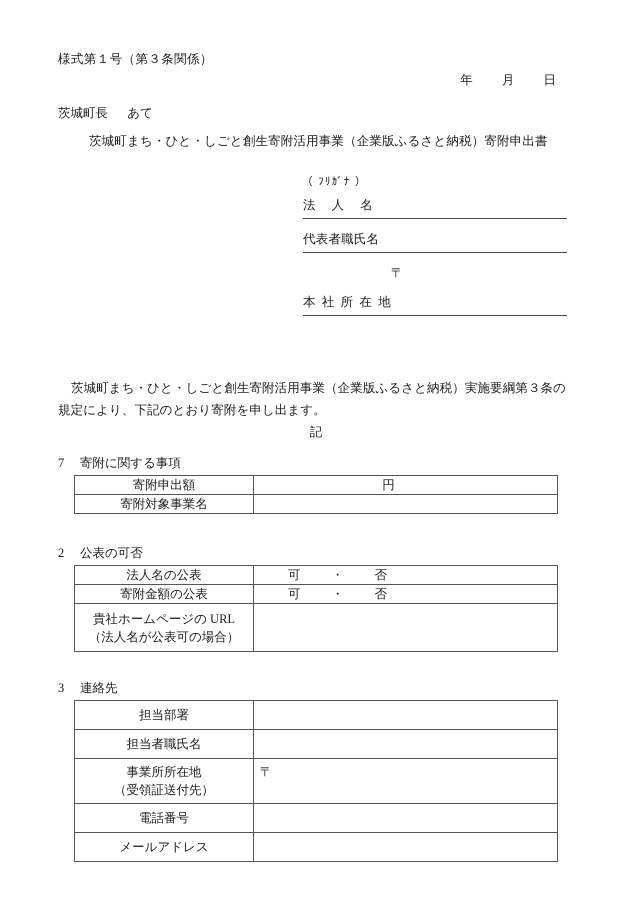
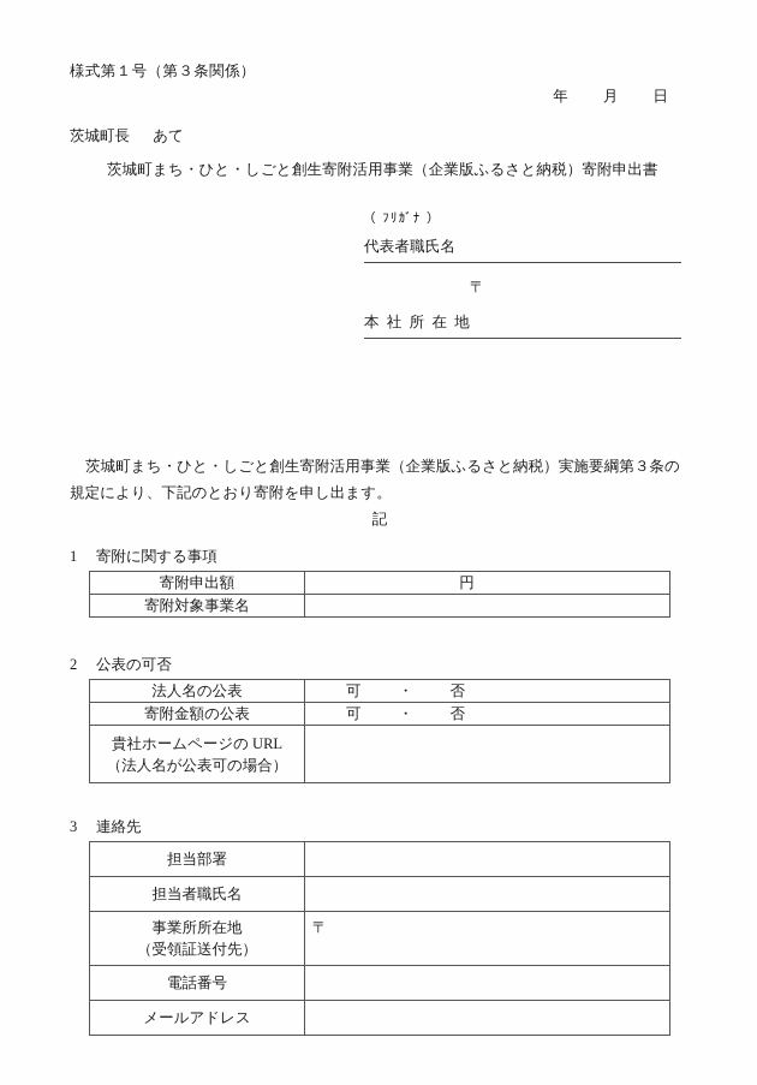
  様式第１号（第３条関係）
  年 月 日
  茨城町長 あて
  茨城町まち・ひと・しごと創生寄附活用事業（企業版ふるさと納税）寄附申出書
  （ ﾌﾘｶﾞﾅ ）
- 法 人 名
  代表者職氏名
  〒
  本 社 所 在 地
  茨城町まち・ひと・しごと創生寄附活用事業（企業版ふるさと納税）実施要綱第３条の規定により、下記のとおり寄附を申し出ます。
  記
- 7 寄附に関する事項
+ 1 寄附に関する事項
  寄附申出額	円
  寄附対象事業名
  2 公表の可否
  法人名の公表	可 ・ 否
  寄附金額の公表	可 ・ 否
  貴社ホームページの URL （法人名が公表可の場合）
  3 連絡先
  担当部署
  担当者職氏名
  事業所所在地 （受領証送付先）	〒
  電話番号
  メールアドレス
